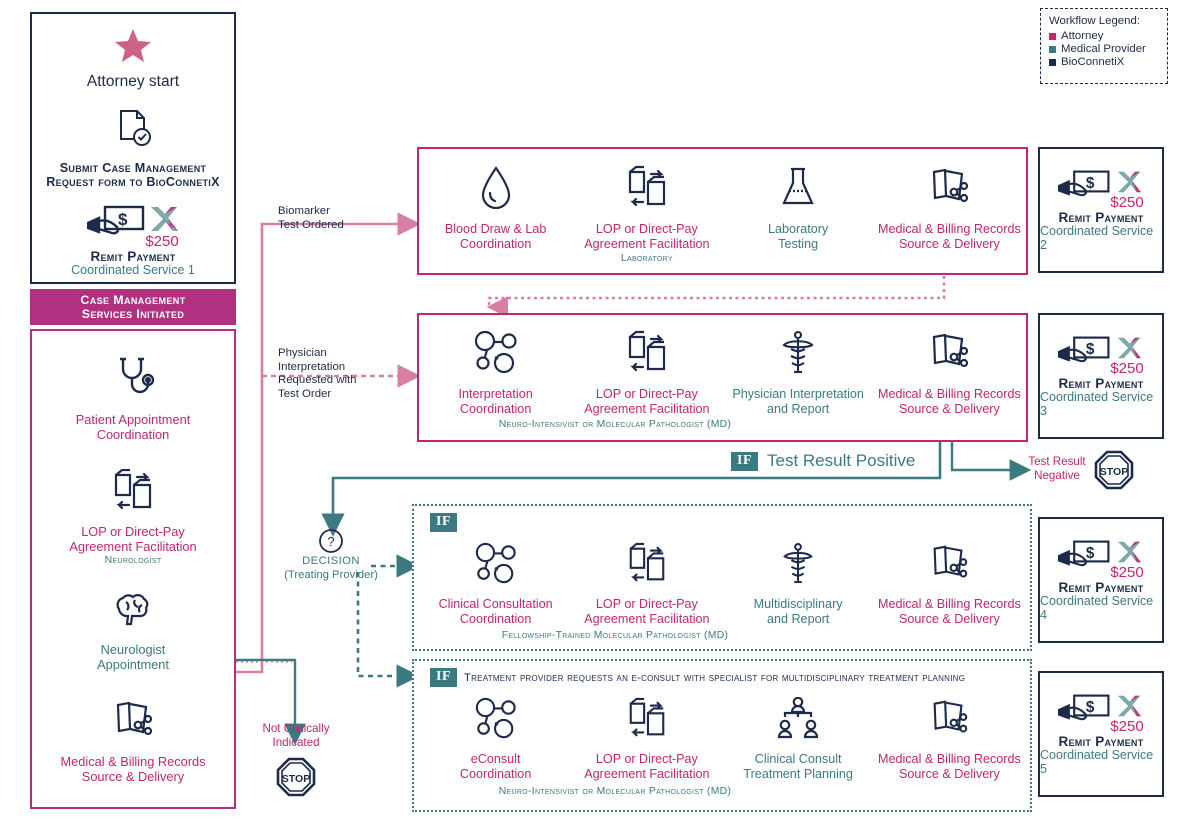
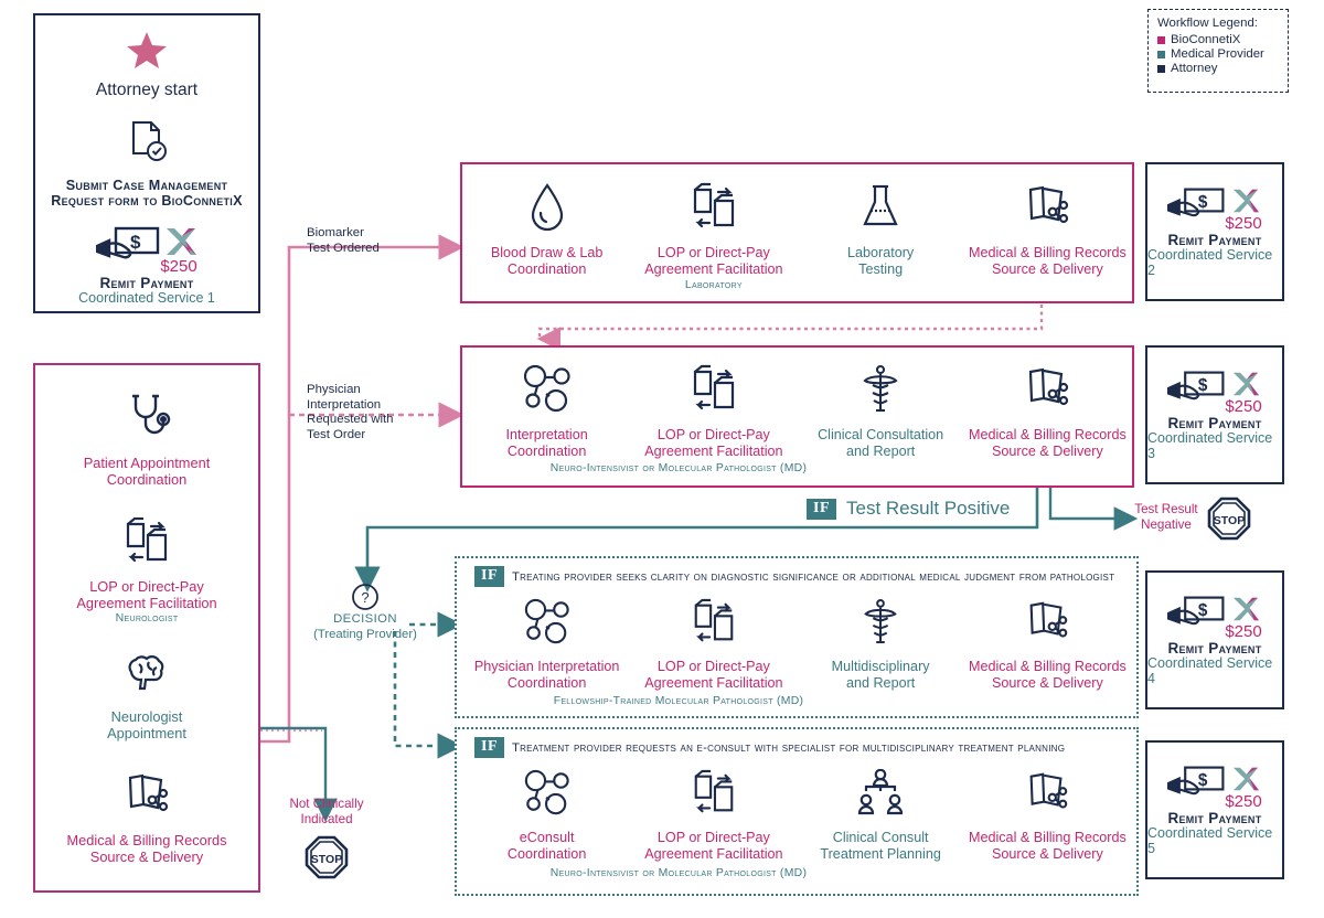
  Workflow Legend:
- Attorney
+ BioConnetiX
  Medical Provider
- BioConnetiX
+ Attorney
  Attorney start
  Submit Case Management
  Request form to BioConnetiX
  $
  $250
  Remit Payment
  Coordinated Service 1
- Case Management
- Services Initiated
  Patient Appointment
  Coordination
  LOP or Direct-Pay
  Agreement Facilitation
  Neurologist
  Neurologist
  Appointment
  Medical & Billing Records
  Source & Delivery
  Biomarker
  Test Ordered
  Blood Draw & Lab
  Coordination
  LOP or Direct-Pay
  Agreement Facilitation
  Laboratory
  Laboratory
  Testing
  Medical & Billing Records
  Source & Delivery
  $
  $250
  Remit Payment
  Coordinated Service 2
  Physician
  Interpretation
  Requested with
  Test Order
  Interpretation
  Coordination
  LOP or Direct-Pay
  Agreement Facilitation
- Physician Interpretation
+ Clinical Consultation
  and Report
  Medical & Billing Records
  Source & Delivery
  Neuro-Intensivist or Molecular Pathologist (MD)
  $
  $250
  Remit Payment
  Coordinated Service 3
  IF
  Test Result Positive
  Test Result
  Negative
  STOP
  ?
  DECISION
  (Treating Provider)
  Not Clinically
  Indicated
  STOP
  IF
+ Treating provider seeks clarity on diagnostic significance or additional medical judgment from pathologist
- Clinical Consultation
+ Physician Interpretation
  Coordination
  LOP or Direct-Pay
  Agreement Facilitation
  Multidisciplinary
  and Report
  Medical & Billing Records
  Source & Delivery
  Fellowship-Trained Molecular Pathologist (MD)
  $
  $250
  Remit Payment
  Coordinated Service 4
  IF
  Treatment provider requests an e-consult with specialist for multidisciplinary treatment planning
  eConsult
  Coordination
  LOP or Direct-Pay
  Agreement Facilitation
  Clinical Consult
  Treatment Planning
  Medical & Billing Records
  Source & Delivery
  Neuro-Intensivist or Molecular Pathologist (MD)
  $
  $250
  Remit Payment
  Coordinated Service 5
